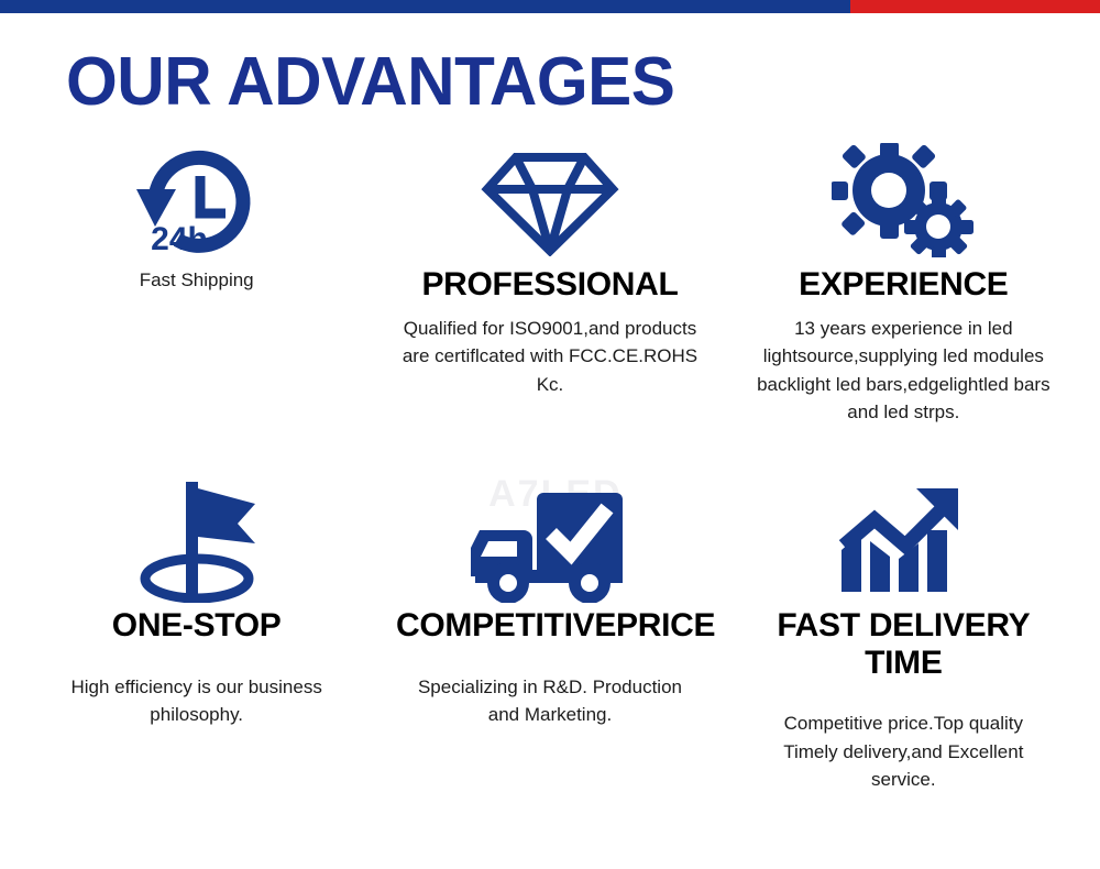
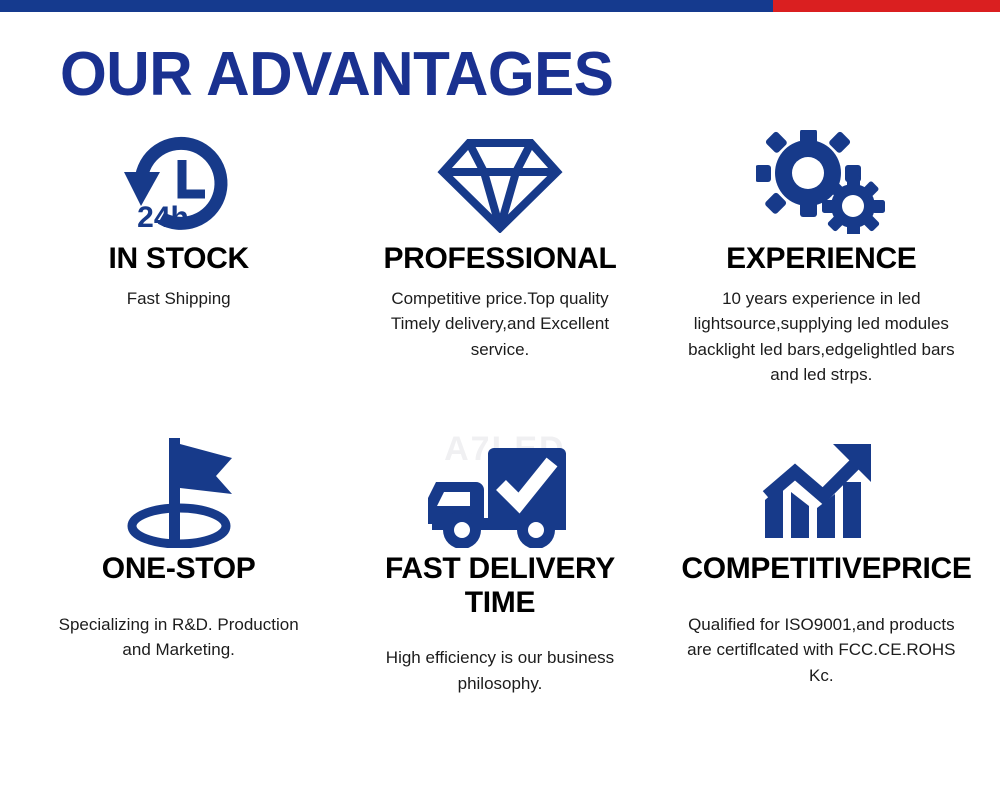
  OUR ADVANTAGES
  24h
+ IN STOCK
  Fast Shipping
  PROFESSIONAL
- Qualified for ISO9001,and products are certiflcated with FCC.CE.ROHS Kc.
+ Competitive price.Top quality Timely delivery,and Excellent service.
  EXPERIENCE
- 13 years experience in led lightsource,supplying led modules backlight led bars,edgelightled bars and led strps.
+ 10 years experience in led lightsource,supplying led modules backlight led bars,edgelightled bars and led strps.
  ONE-STOP
- High efficiency is our business philosophy.
+ Specializing in R&D. Production and Marketing.
- COMPETITIVEPRICE
+ FAST DELIVERY TIME
- Specializing in R&D. Production and Marketing.
+ High efficiency is our business philosophy.
- FAST DELIVERY TIME
+ COMPETITIVEPRICE
- Competitive price.Top quality Timely delivery,and Excellent service.
+ Qualified for ISO9001,and products are certiflcated with FCC.CE.ROHS Kc.
